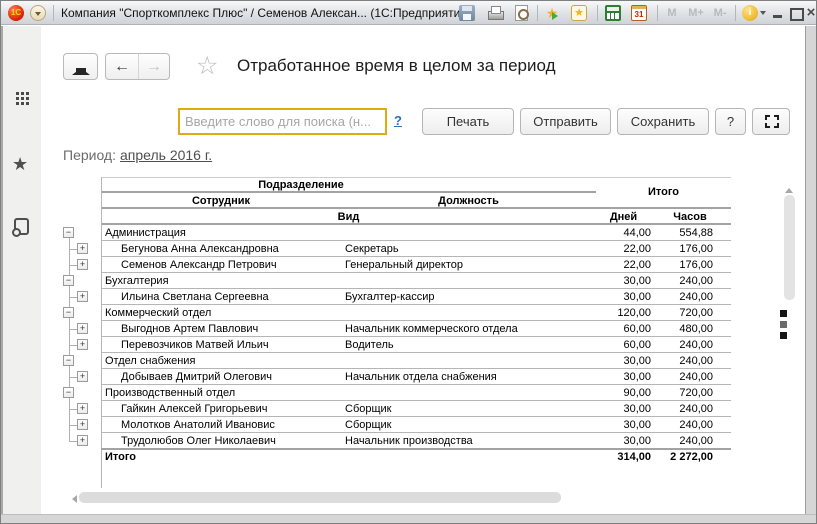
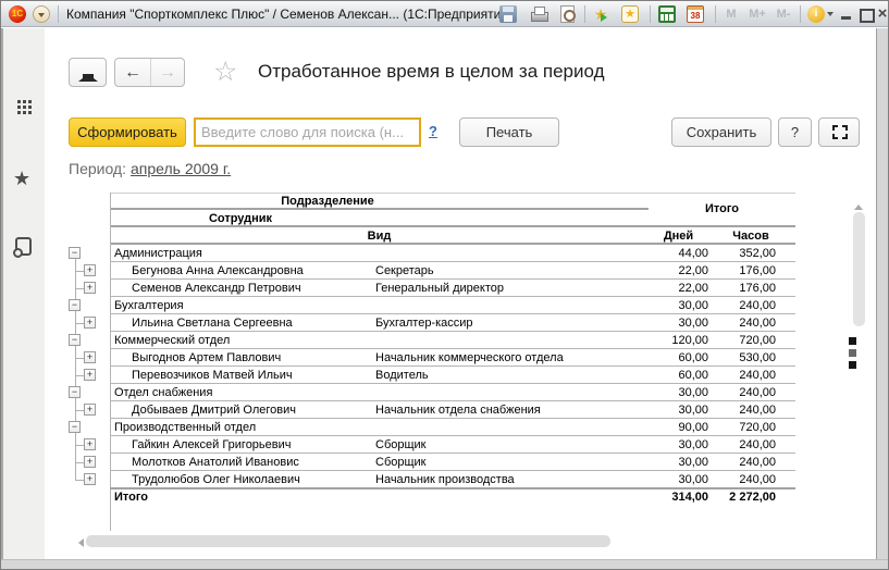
  1С
  Компания "Спорткомплекс Плюс" / Семенов Алексан... (1С:Предприяти
  ★
  ★
- 31
+ 38
  M
  M+
  M-
  i
  ×
  ★
  ←
  →
  ☆
  Отработанное время в целом за период
+ Сформировать
  Введите слово для поиска (н...
  ?
  Печать
- Отправить
  Сохранить
  ?
  Период:
- апрель 2016 г.
+ апрель 2009 г.
  Подразделение
  Итого
  Сотрудник
- Должность
  Вид
  Дней
  Часов
  −
  Администрация
  44,00
- 554,88
+ 352,00
  +
  Бегунова Анна Александровна
  Секретарь
  22,00
  176,00
  +
  Семенов Александр Петрович
  Генеральный директор
  22,00
  176,00
  −
  Бухгалтерия
  30,00
  240,00
  +
  Ильина Светлана Сергеевна
  Бухгалтер-кассир
  30,00
  240,00
  −
  Коммерческий отдел
  120,00
  720,00
  +
  Выгоднов Артем Павлович
  Начальник коммерческого отдела
  60,00
- 480,00
+ 530,00
  +
  Перевозчиков Матвей Ильич
  Водитель
  60,00
  240,00
  −
  Отдел снабжения
  30,00
  240,00
  +
  Добываев Дмитрий Олегович
  Начальник отдела снабжения
  30,00
  240,00
  −
  Производственный отдел
  90,00
  720,00
  +
  Гайкин Алексей Григорьевич
  Сборщик
  30,00
  240,00
  +
  Молотков Анатолий Ивановис
  Сборщик
  30,00
  240,00
  +
  Трудолюбов Олег Николаевич
  Начальник производства
  30,00
  240,00
  Итого
  314,00
  2 272,00
